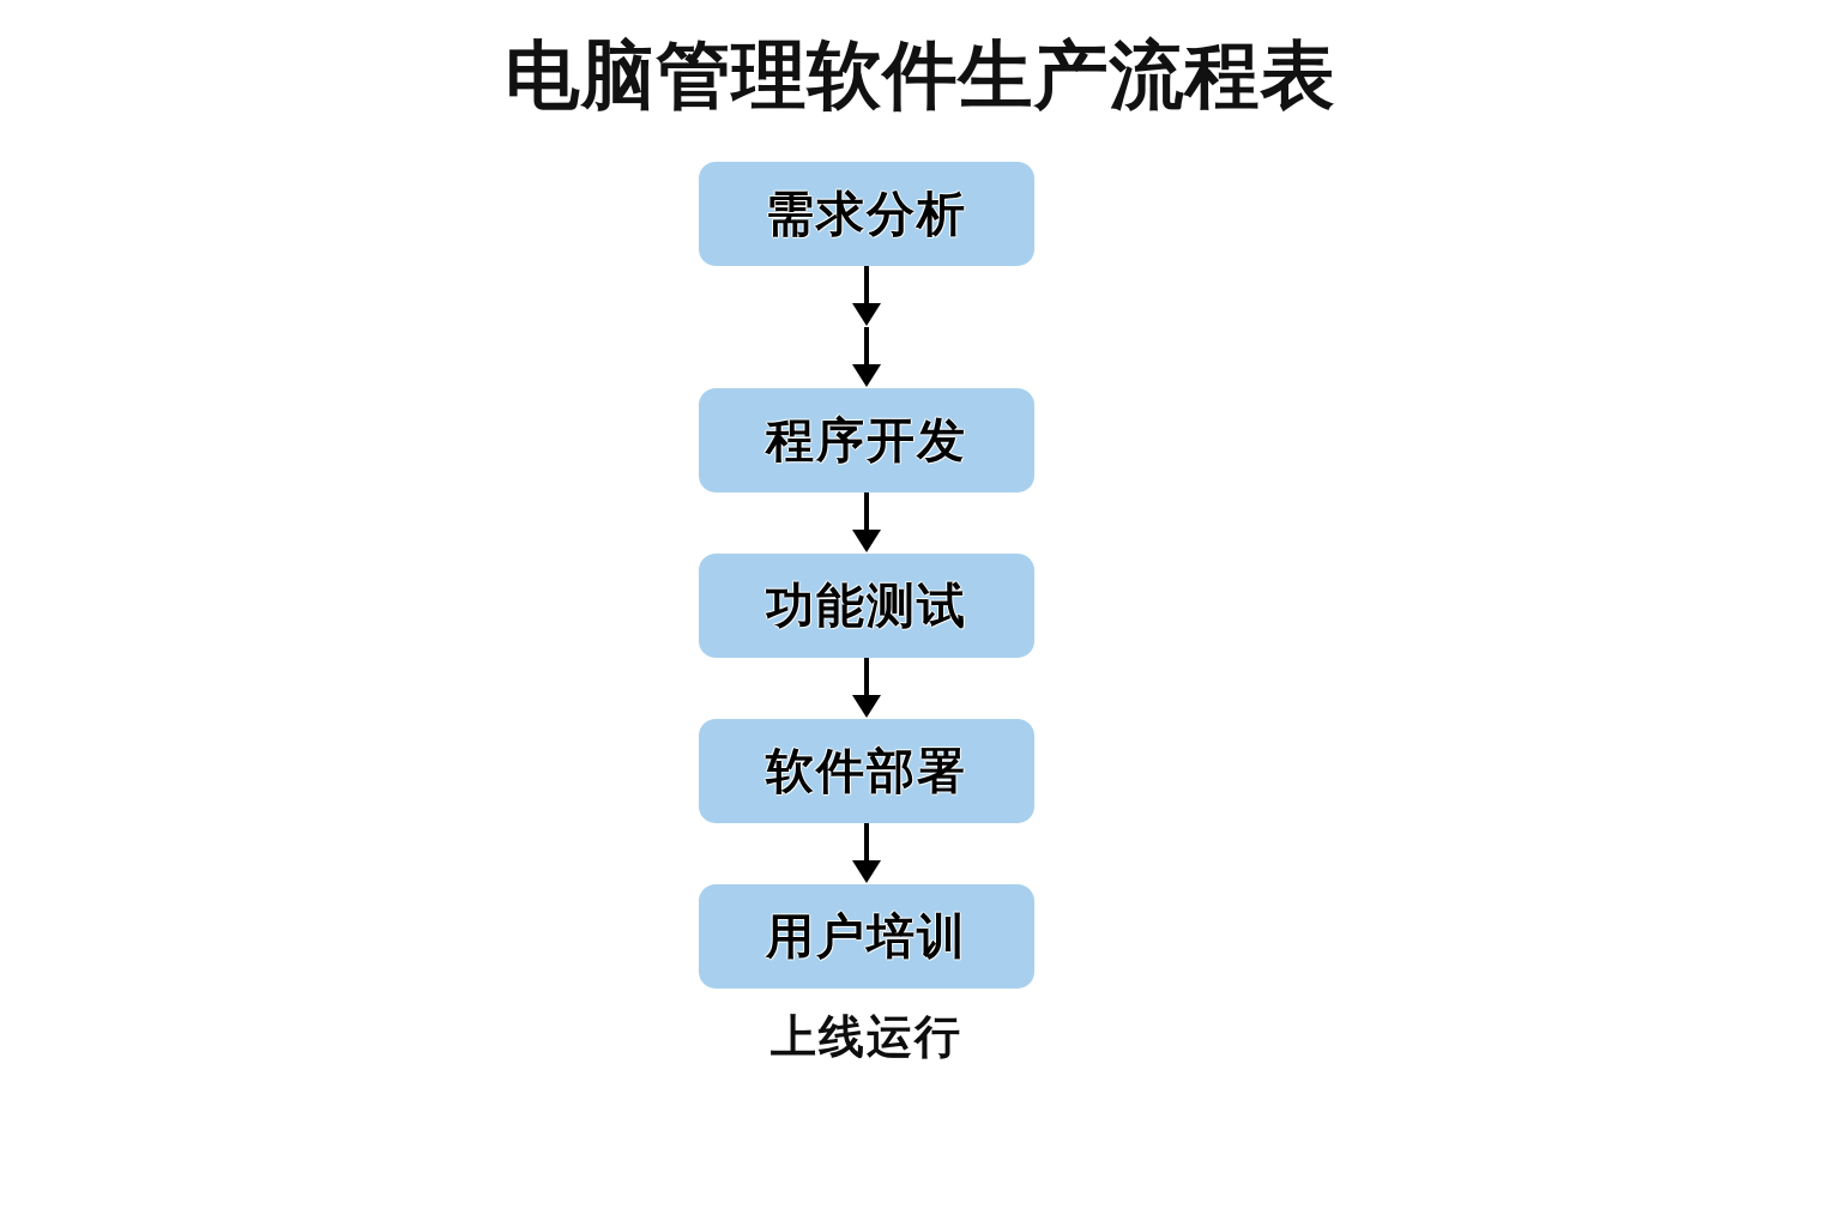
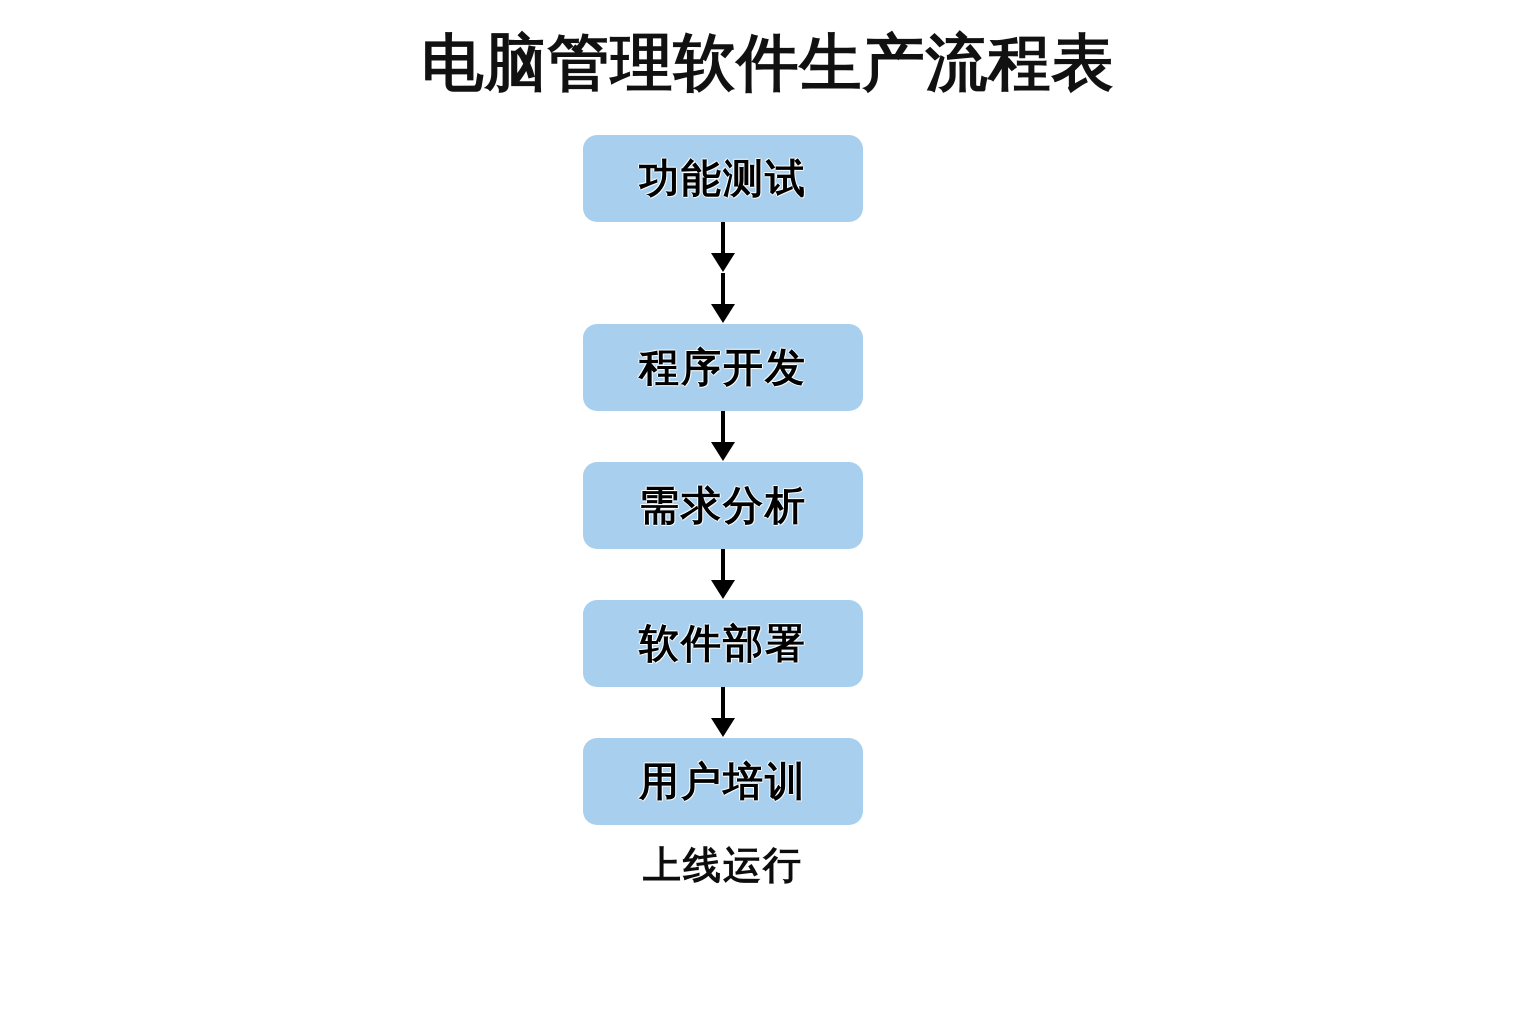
  电脑管理软件生产流程表
- 需求分析
+ 功能测试
  程序开发
- 功能测试
+ 需求分析
  软件部署
  用户培训
  上线运行
